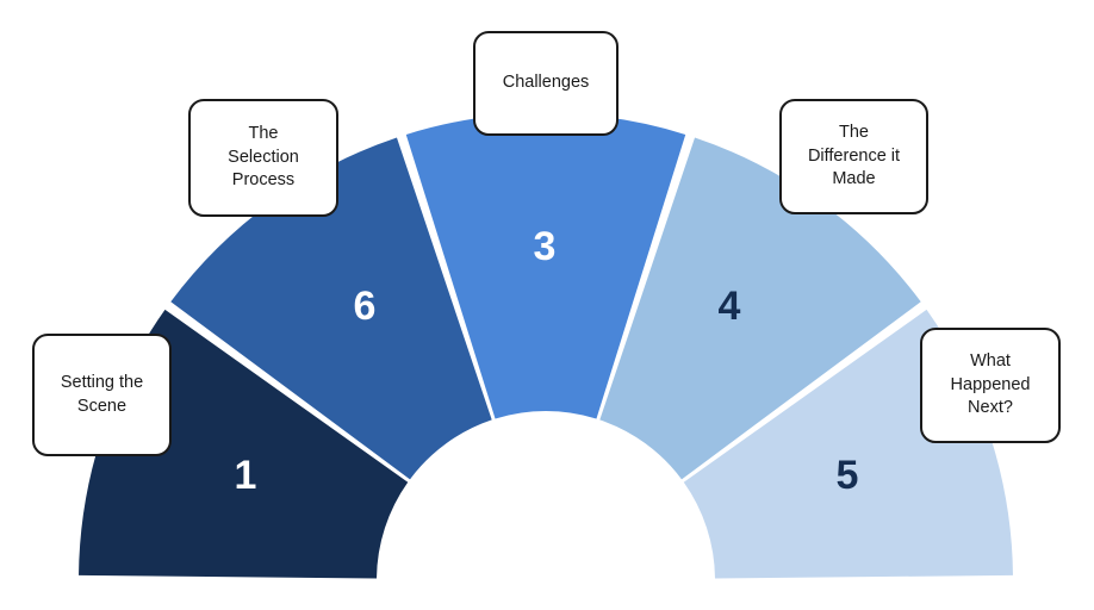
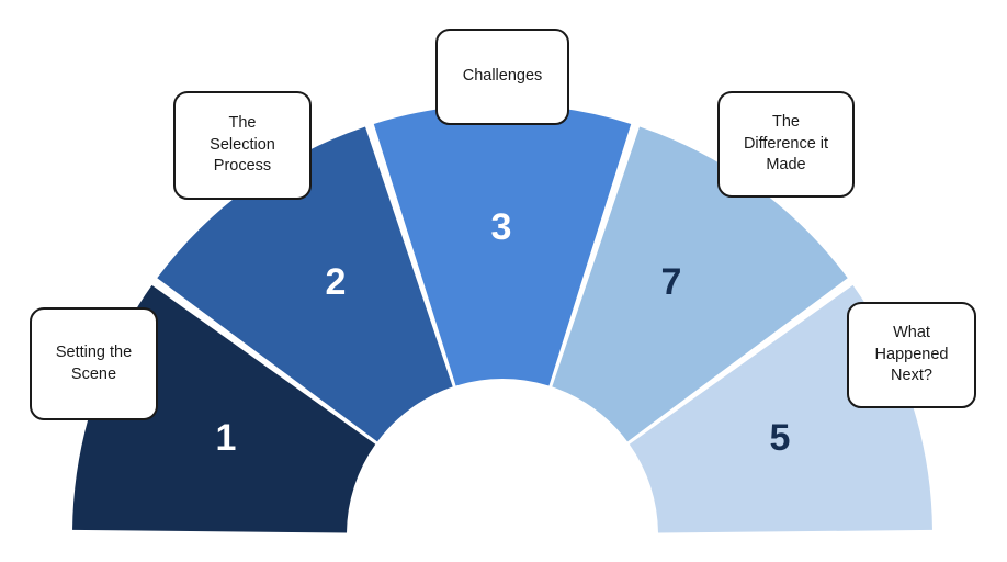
  1
- 6
+ 2
  3
- 4
+ 7
  5
  Setting the
  Scene
  The
  Selection
  Process
  Challenges
  The
  Difference it
  Made
  What
  Happened
  Next?
